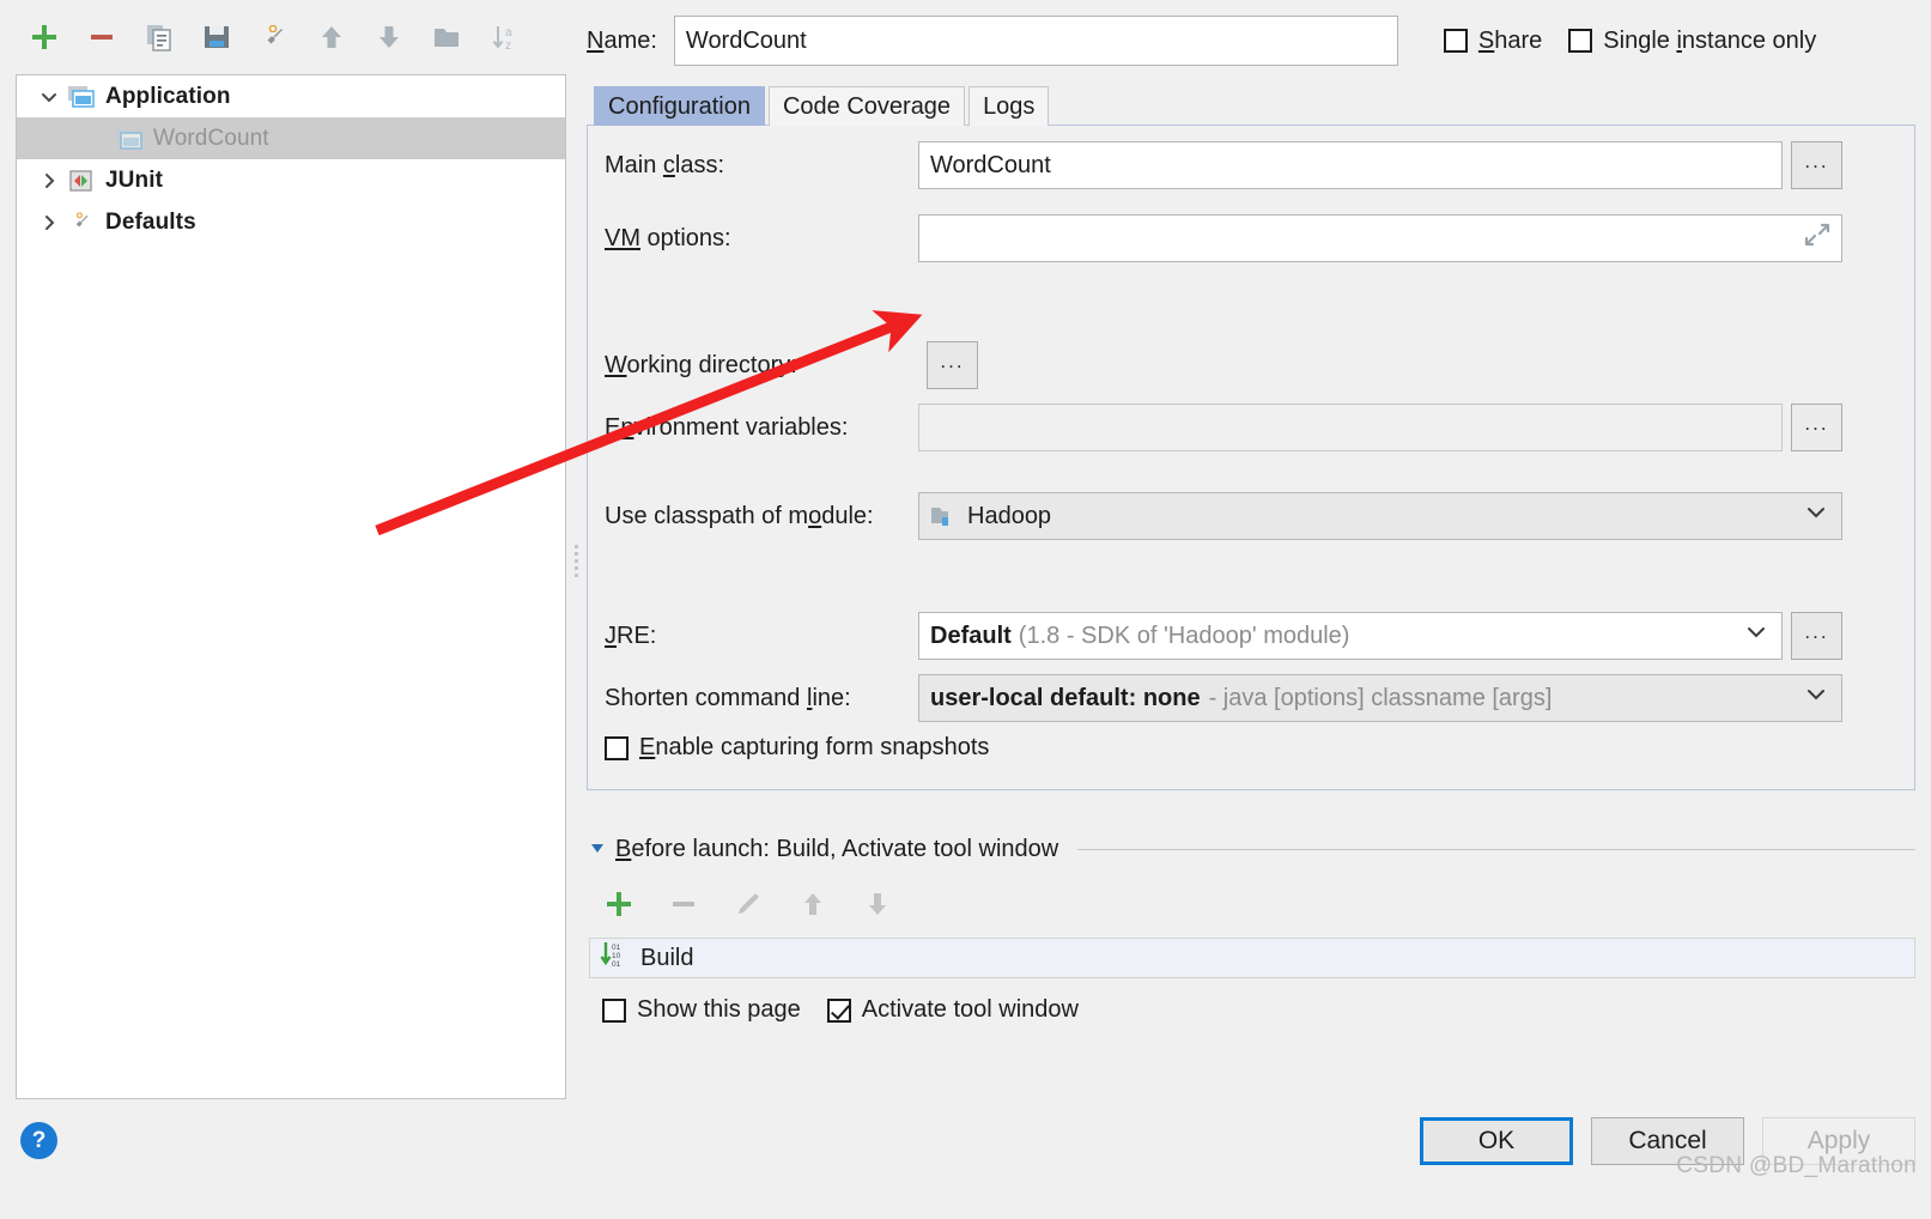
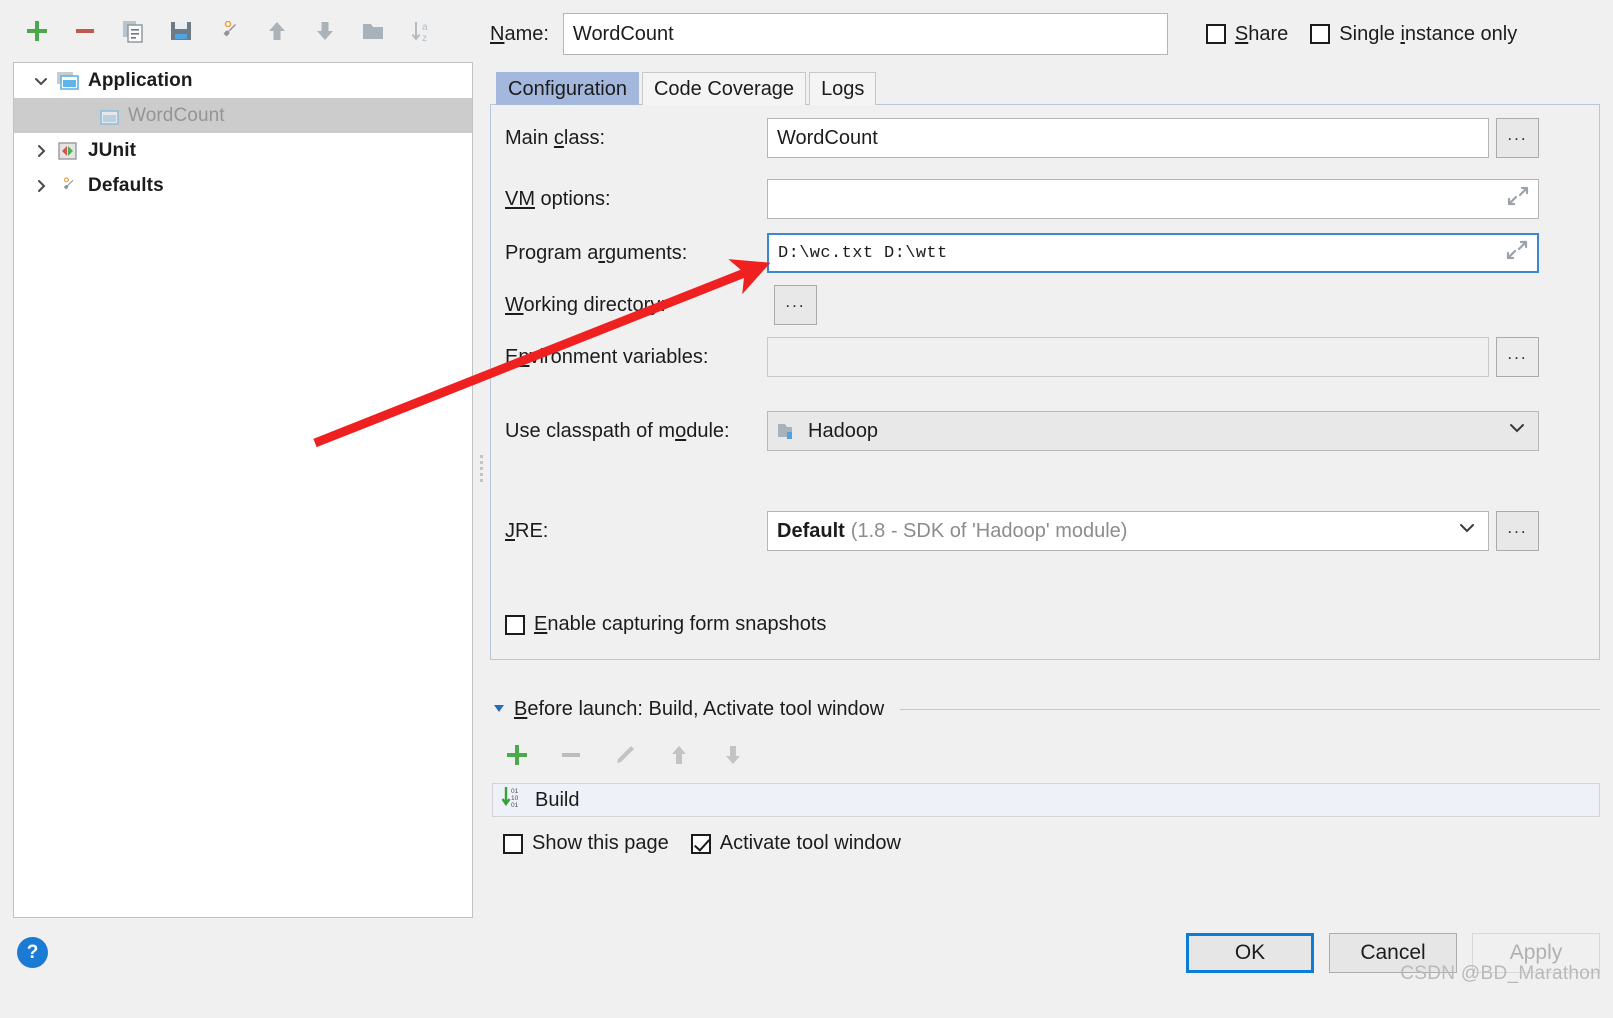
  a
  z
  Application
  WordCount
  JUnit
  Defaults
  Name:
  WordCount
  Share
  Single instance only
  Configuration
  Code Coverage
  Logs
  Main class:
  WordCount
  ...
  VM options:
+ Program arguments:
+ D:\wc.txt D:\wtt
  Working director
  ...
  E ronment variables:
  ...
  Use classpath of module:
  Hadoop
  JRE:
  Default
  (1.8 - SDK of 'Hadoop' module)
  ...
- Shorten command line:
- user-local default: none
- - java [options] classname [args]
  Enable capturing form snapshots
  Before launch: Build, Activate tool window
  Build
  Show this page
  Activate tool window
  ?
  OK
  Cancel
  Apply
  CSDN @BD_Marathon
